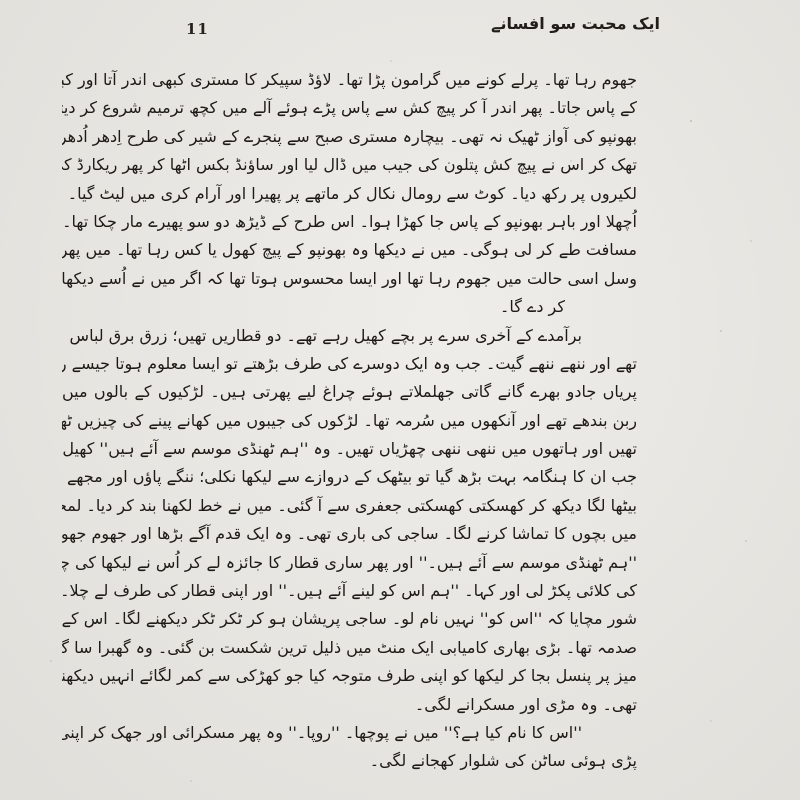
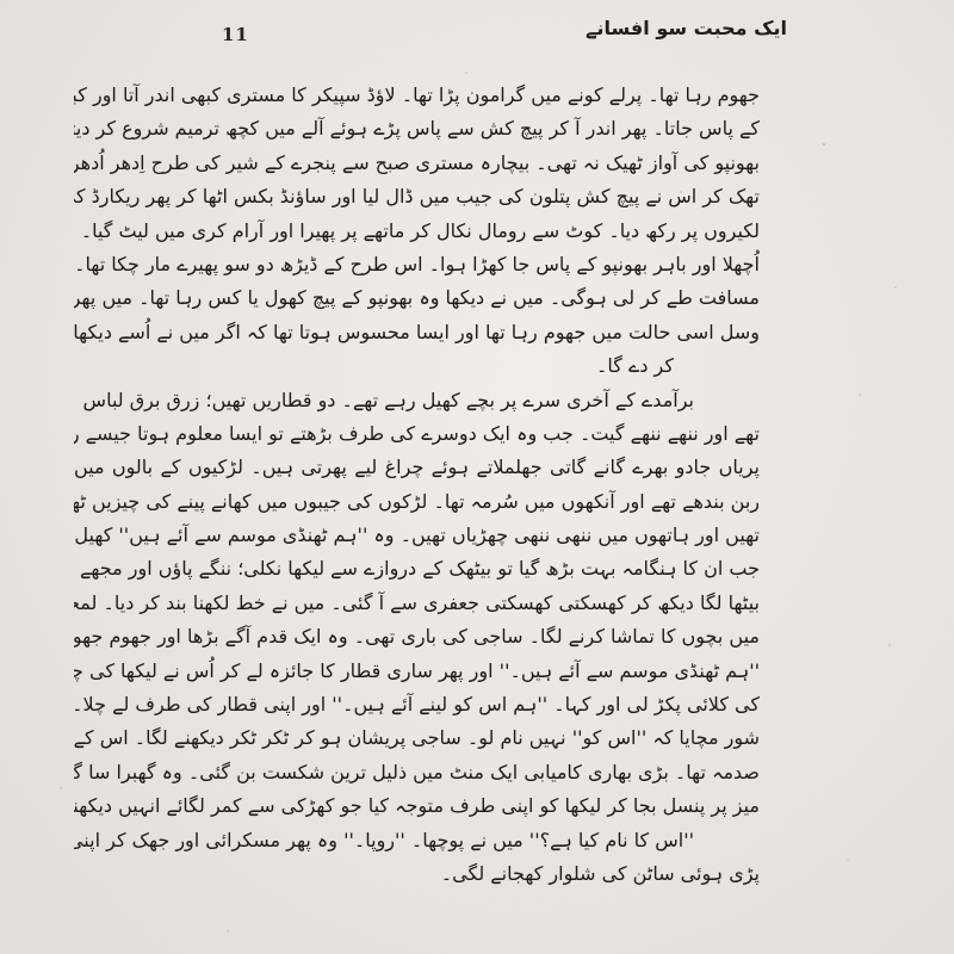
  11
  ایک محبت سو افسانے
  جھوم رہا تھا۔ پرلے کونے میں گرامون پڑا تھا۔ لاؤڈ سپیکر کا مستری کبھی اندر آتا اور کب
  کے پاس جاتا۔ پھر اندر آ کر پیچ کش سے پاس پڑے ہوئے آلے میں کچھ ترمیم شروع کر دیت
  بھونپو کی آواز ٹھیک نہ تھی۔ بیچارہ مستری صبح سے پنجرے کے شیر کی طرح اِدھر اُدھر
  تھک کر اس نے پیچ کش پتلون کی جیب میں ڈال لیا اور ساؤنڈ بکس اٹھا کر پھر ریکارڈ ک
  لکیروں پر رکھ دیا۔ کوٹ سے رومال نکال کر ماتھے پر پھیرا اور آرام کری میں لیٹ گیا۔
  اُچھلا اور باہر بھونپو کے پاس جا کھڑا ہوا۔ اس طرح کے ڈیڑھ دو سو پھیرے مار چکا تھا۔
  مسافت طے کر لی ہوگی۔ میں نے دیکھا وہ بھونپو کے پیچ کھول یا کس رہا تھا۔ میں پھر
  وسل اسی حالت میں جھوم رہا تھا اور ایسا محسوس ہوتا تھا کہ اگر میں نے اُسے دیکھا
  کر دے گا۔
  برآمدے کے آخری سرے پر بچے کھیل رہے تھے۔ دو قطاریں تھیں؛ زرق برق لباس
  تھے اور ننھے ننھے گیت۔ جب وہ ایک دوسرے کی طرف بڑھتے تو ایسا معلوم ہوتا جیسے ر
  پریاں جادو بھرے گانے گاتی جھلملاتے ہوئے چراغ لیے پھرتی ہیں۔ لڑکیوں کے بالوں میں
  ربن بندھے تھے اور آنکھوں میں سُرمہ تھا۔ لڑکوں کی جیبوں میں کھانے پینے کی چیزیں ٹھ
  تھیں اور ہاتھوں میں ننھی ننھی چھڑیاں تھیں۔ وہ ''ہم ٹھنڈی موسم سے آئے ہیں'' کھیل
  جب ان کا ہنگامہ بہت بڑھ گیا تو بیٹھک کے دروازے سے لیکھا نکلی؛ ننگے پاؤں اور مجھے
  بیٹھا لگا دیکھ کر کھسکتی کھسکتی جعفری سے آ گئی۔ میں نے خط لکھنا بند کر دیا۔ لمح
  میں بچوں کا تماشا کرنے لگا۔ ساجی کی باری تھی۔ وہ ایک قدم آگے بڑھا اور جھوم جھو
  ''ہم ٹھنڈی موسم سے آئے ہیں۔'' اور پھر ساری قطار کا جائزہ لے کر اُس نے لیکھا کی چ
  کی کلائی پکڑ لی اور کہا۔ ''ہم اس کو لینے آئے ہیں۔'' اور اپنی قطار کی طرف لے چلا۔
  شور مچایا کہ ''اس کو'' نہیں نام لو۔ ساجی پریشان ہو کر ٹکر ٹکر دیکھنے لگا۔ اس کے
  صدمہ تھا۔ بڑی بھاری کامیابی ایک منٹ میں ذلیل ترین شکست بن گئی۔ وہ گھبرا سا گ
  میز پر پنسل بجا کر لیکھا کو اپنی طرف متوجہ کیا جو کھڑکی سے کمر لگائے انہیں دیکھن
- تھی۔ وہ مڑی اور مسکرانے لگی۔
  ''اس کا نام کیا ہے؟'' میں نے پوچھا۔ ''روپا۔'' وہ پھر مسکرائی اور جھک کر اپنی
  پڑی ہوئی ساٹن کی شلوار کھجانے لگی۔
